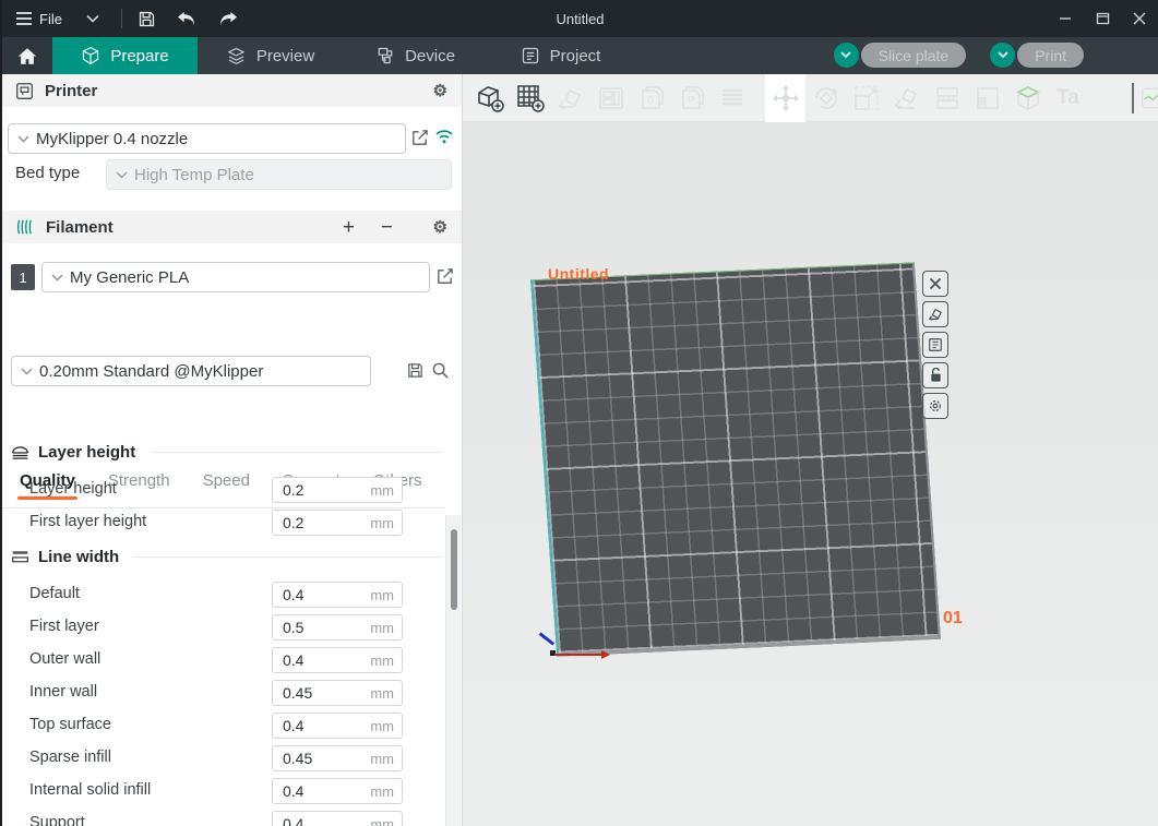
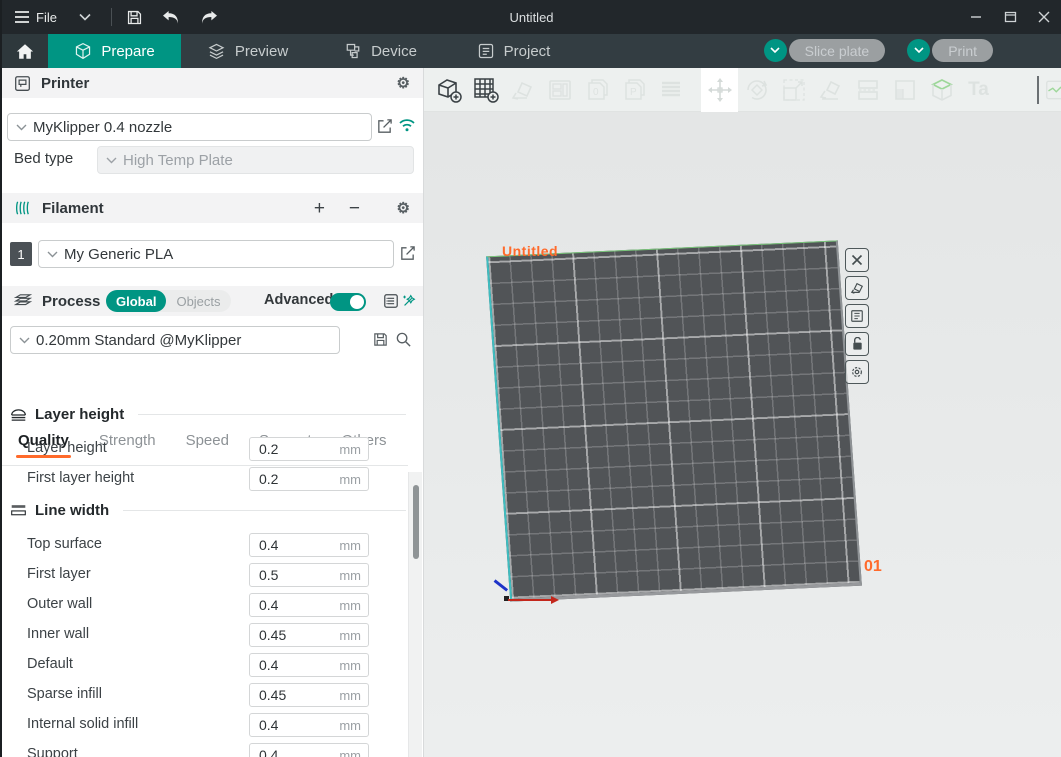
  File
  Untitled
  Prepare
  Preview
  Device
  Project
  Slice plate
  Print
  Printer
  ⚙
  MyKlipper 0.4 nozzle
  Bed type
  High Temp Plate
  Filament
  +
  −
  ⚙
  1
  My Generic PLA
+ Process
+ Global
+ Objects
+ Advanced
  0.20mm Standard @MyKlipper
  Quality
  Strength
  Speed
  Layer height
  Layer height
  0.2
  mm
  First layer height
  0.2
  mm
  Line width
- Default
+ Top surface
  0.4
  mm
  First layer
  0.5
  mm
  Outer wall
  0.4
  mm
  Inner wall
  0.45
  mm
- Top surface
+ Default
  0.4
  mm
  Sparse infill
  0.45
  mm
  Internal solid infill
  0.4
  mm
  Support
  0.4
  mm
  Untitled
  01
